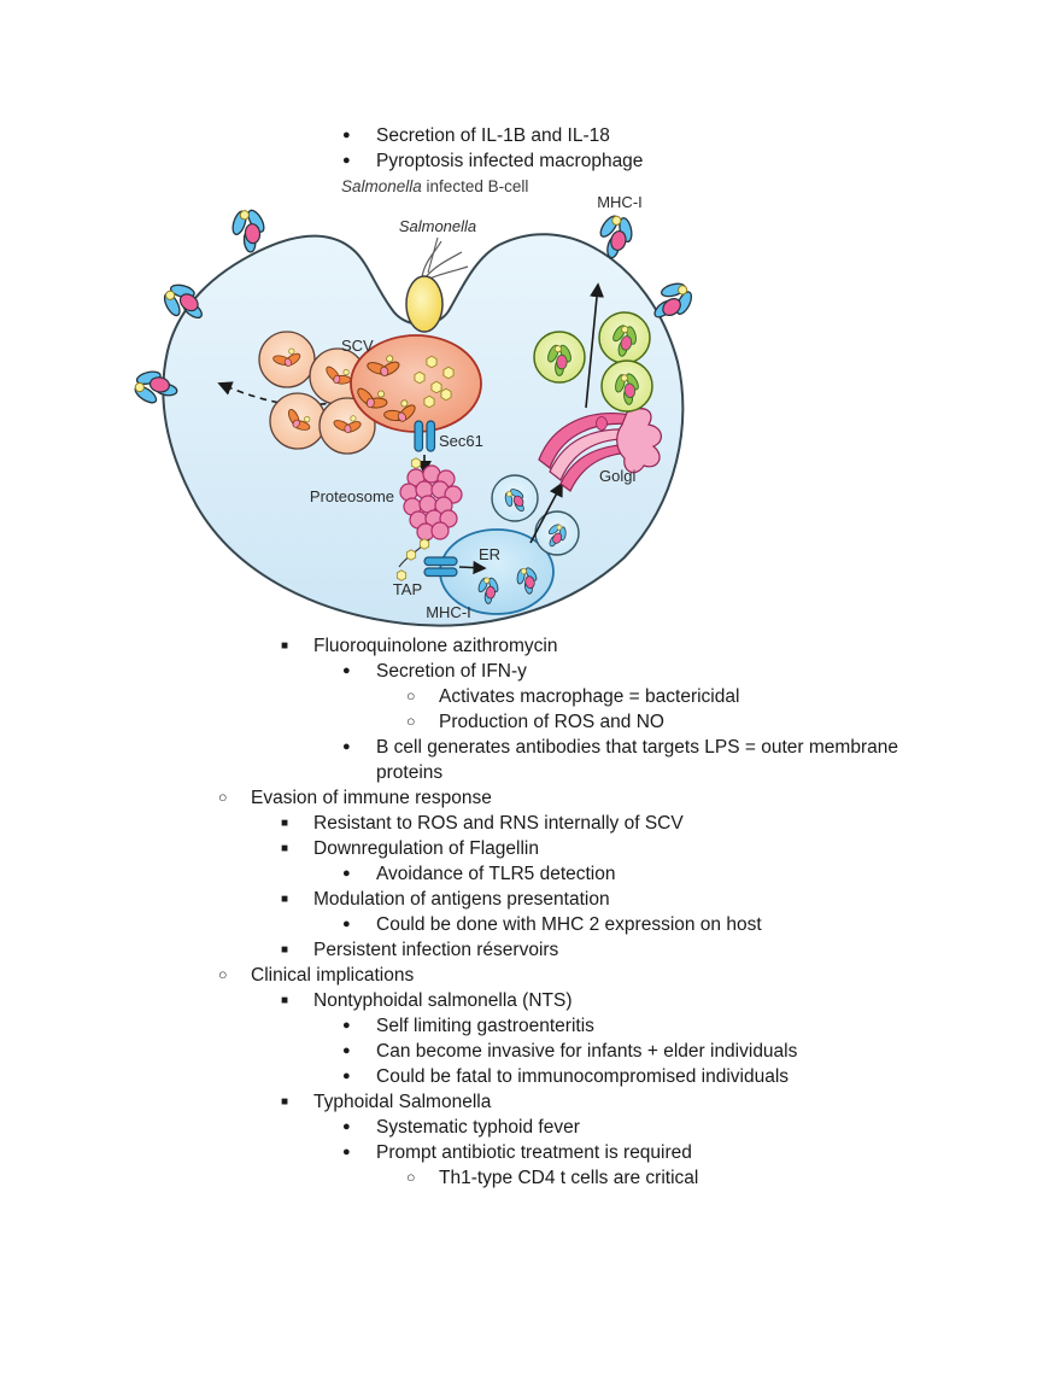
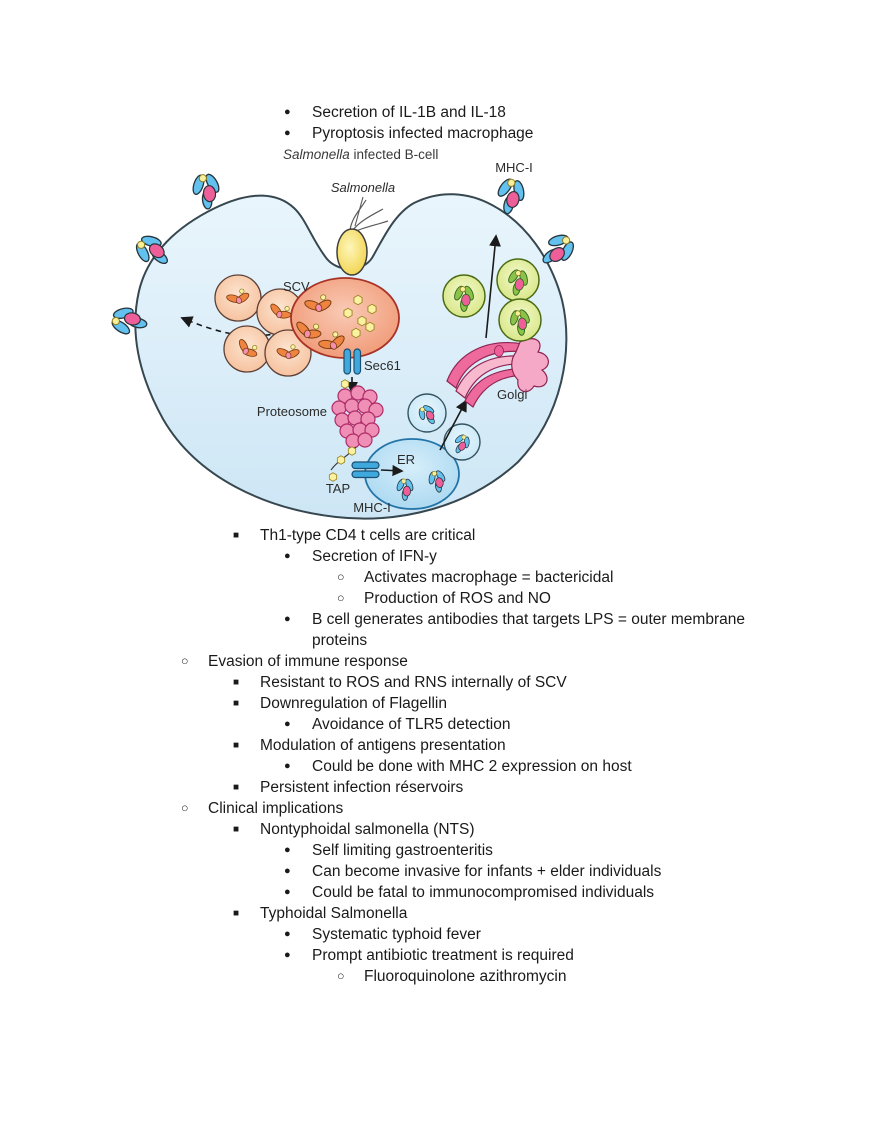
  ●
  Secretion of IL-1B and IL-18
  ●
  Pyroptosis infected macrophage
  Salmonella infected B-cell
  MHC-I
  Salmonella
  SCV
  Sec61
  Proteosome
  ER
  TAP
  MHC-I
  Golgi
  ■
- Fluoroquinolone azithromycin
+ Th1-type CD4 t cells are critical
  ●
  Secretion of IFN-y
  ○
  Activates macrophage = bactericidal
  ○
  Production of ROS and NO
  ●
  B cell generates antibodies that targets LPS = outer membrane proteins
  ○
  Evasion of immune response
  ■
  Resistant to ROS and RNS internally of SCV
  ■
  Downregulation of Flagellin
  ●
  Avoidance of TLR5 detection
  ■
  Modulation of antigens presentation
  ●
  Could be done with MHC 2 expression on host
  ■
  Persistent infection réservoirs
  ○
  Clinical implications
  ■
  Nontyphoidal salmonella (NTS)
  ●
  Self limiting gastroenteritis
  ●
  Can become invasive for infants + elder individuals
  ●
  Could be fatal to immunocompromised individuals
  ■
  Typhoidal Salmonella
  ●
  Systematic typhoid fever
  ●
  Prompt antibiotic treatment is required
  ○
- Th1-type CD4 t cells are critical
+ Fluoroquinolone azithromycin
